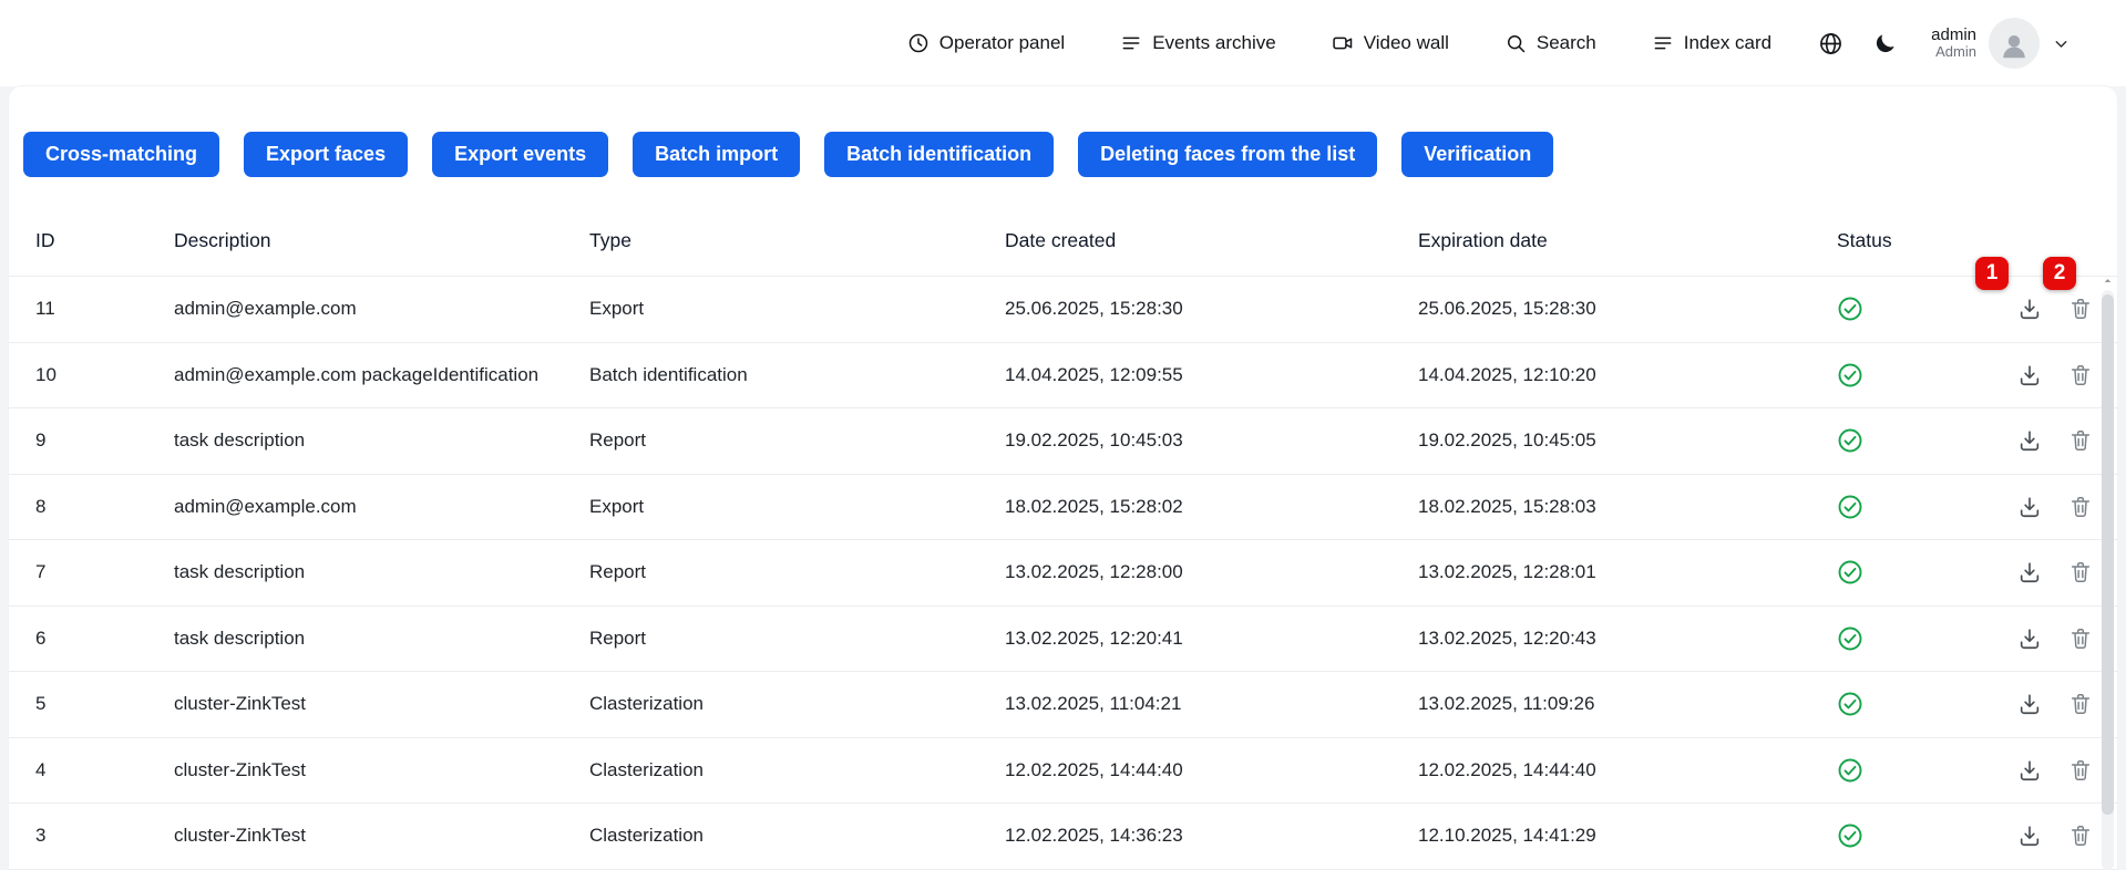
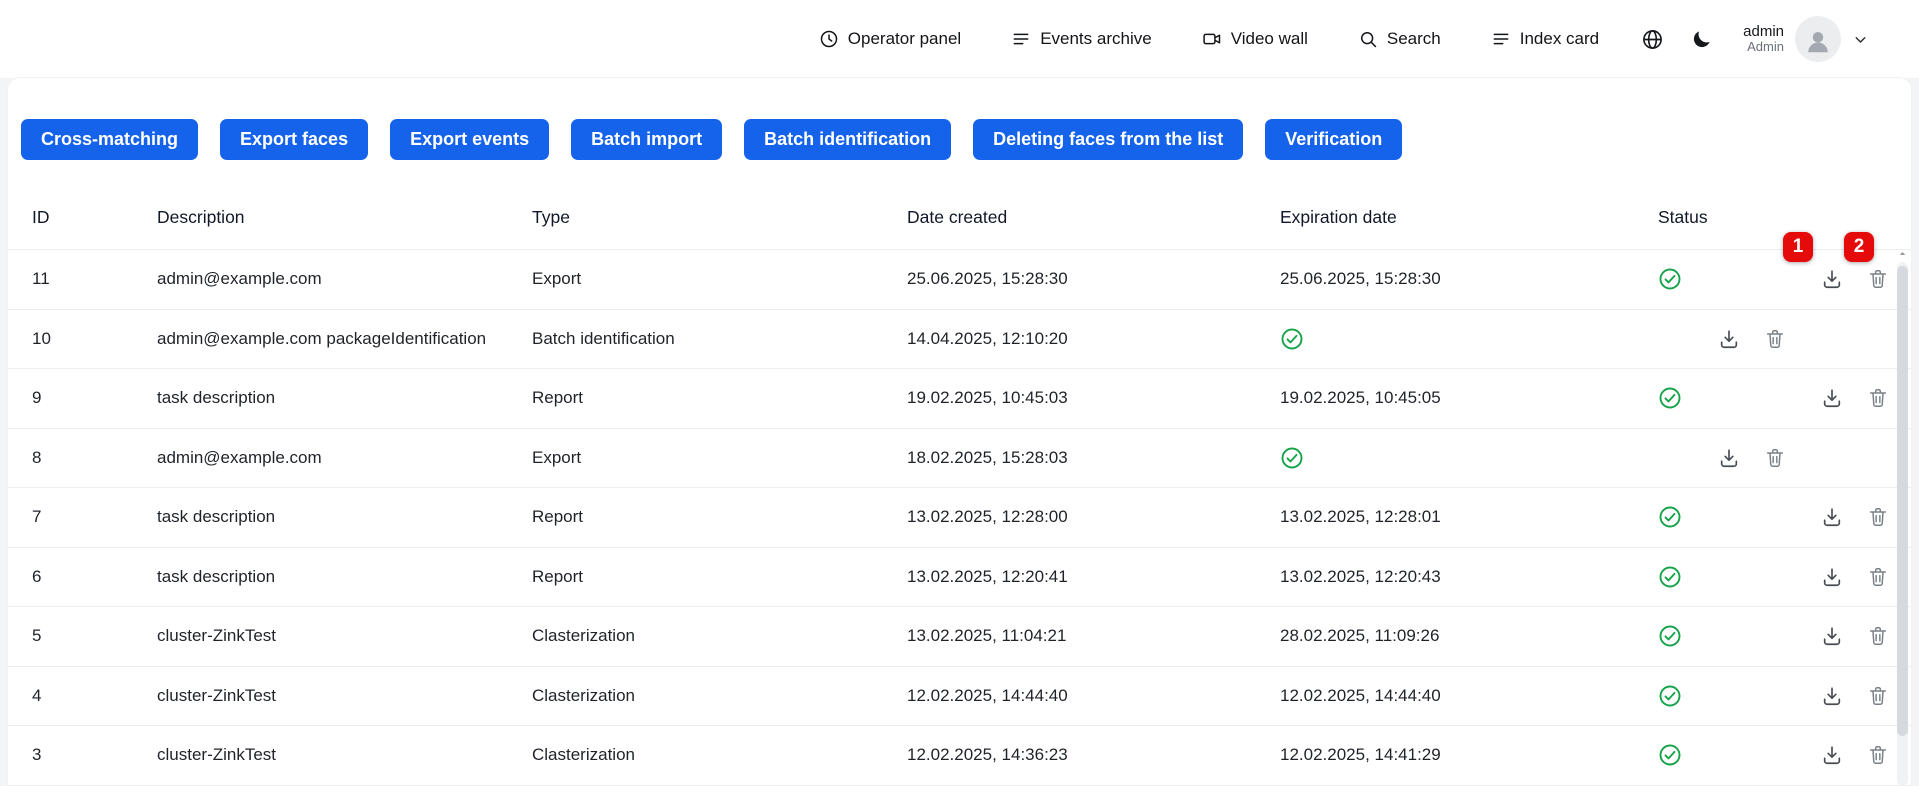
  Operator panel
  Events archive
  Video wall
  Search
  Index card
  admin
  Admin
  Cross-matching
  Export faces
  Export events
  Batch import
  Batch identification
  Deleting faces from the list
  Verification
  ID
  Description
  Type
  Date created
  Expiration date
  Status
  11
  admin@example.com
  Export
  25.06.2025, 15:28:30
  25.06.2025, 15:28:30
  10
  admin@example.com packageIdentification
  Batch identification
- 14.04.2025, 12:09:55
  14.04.2025, 12:10:20
  9
  task description
  Report
  19.02.2025, 10:45:03
  19.02.2025, 10:45:05
  8
  admin@example.com
  Export
- 18.02.2025, 15:28:02
  18.02.2025, 15:28:03
  7
  task description
  Report
  13.02.2025, 12:28:00
  13.02.2025, 12:28:01
  6
  task description
  Report
  13.02.2025, 12:20:41
  13.02.2025, 12:20:43
  5
  cluster-ZinkTest
  Clasterization
  13.02.2025, 11:04:21
- 13.02.2025, 11:09:26
+ 28.02.2025, 11:09:26
  4
  cluster-ZinkTest
  Clasterization
  12.02.2025, 14:44:40
  12.02.2025, 14:44:40
  3
  cluster-ZinkTest
  Clasterization
  12.02.2025, 14:36:23
- 12.10.2025, 14:41:29
+ 12.02.2025, 14:41:29
  1
  2
